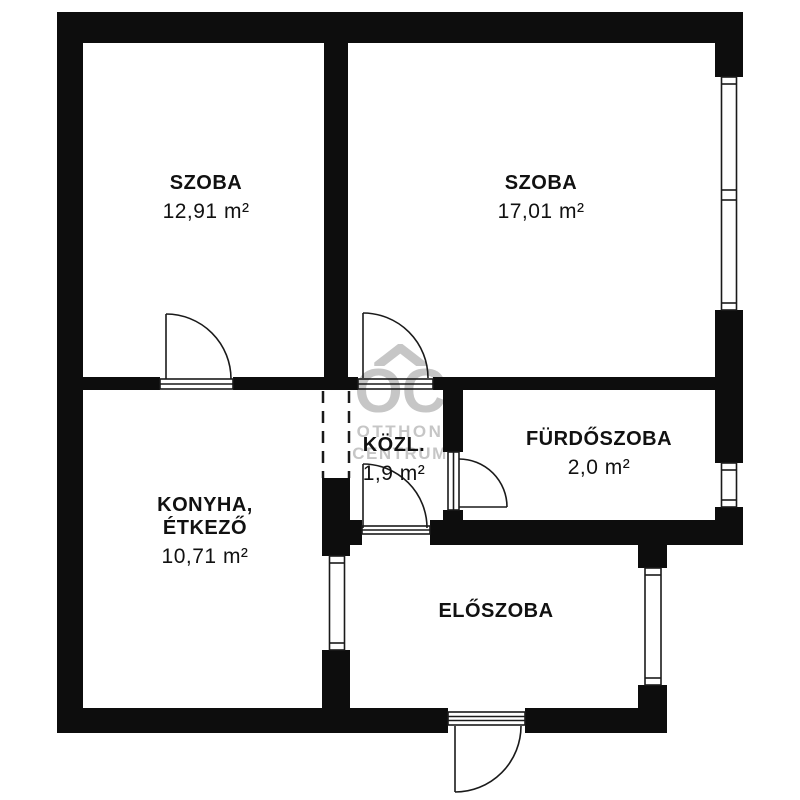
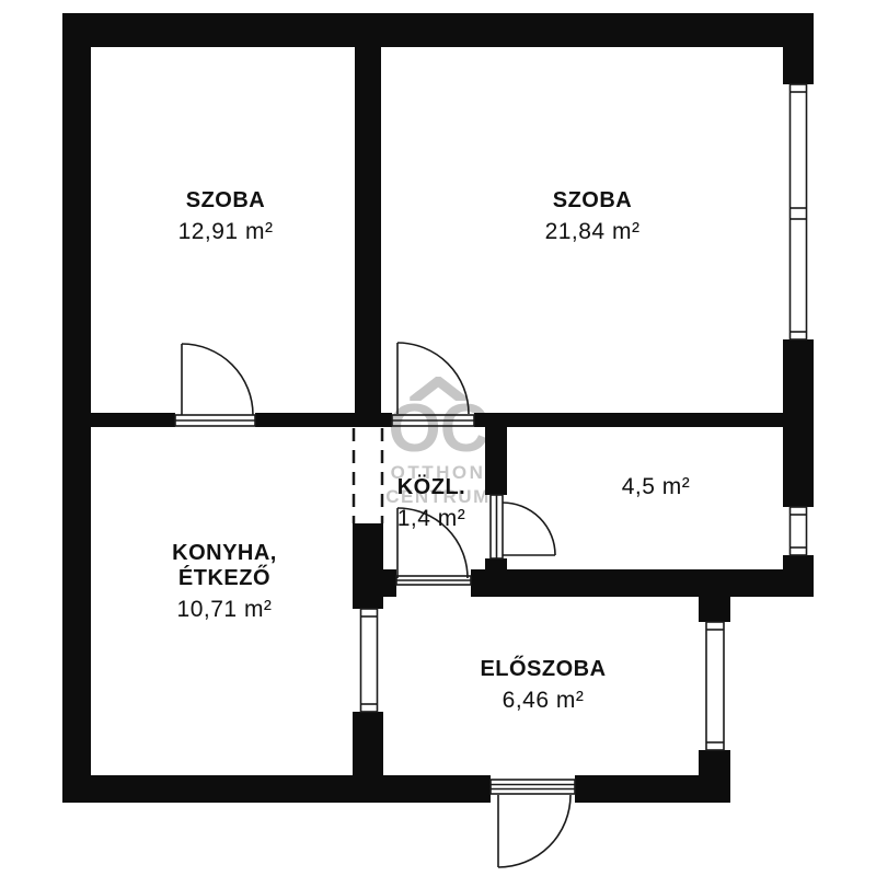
  OC
  OTTHON
  CENTRUM
  SZOBA
  12,91 m²
  SZOBA
- 17,01 m²
+ 21,84 m²
- FÜRDŐSZOBA
- 2,0 m²
+ 4,5 m²
  KÖZL.
- 1,9 m²
+ 1,4 m²
  KONYHA,
  ÉTKEZŐ
  10,71 m²
  ELŐSZOBA
+ 6,46 m²
